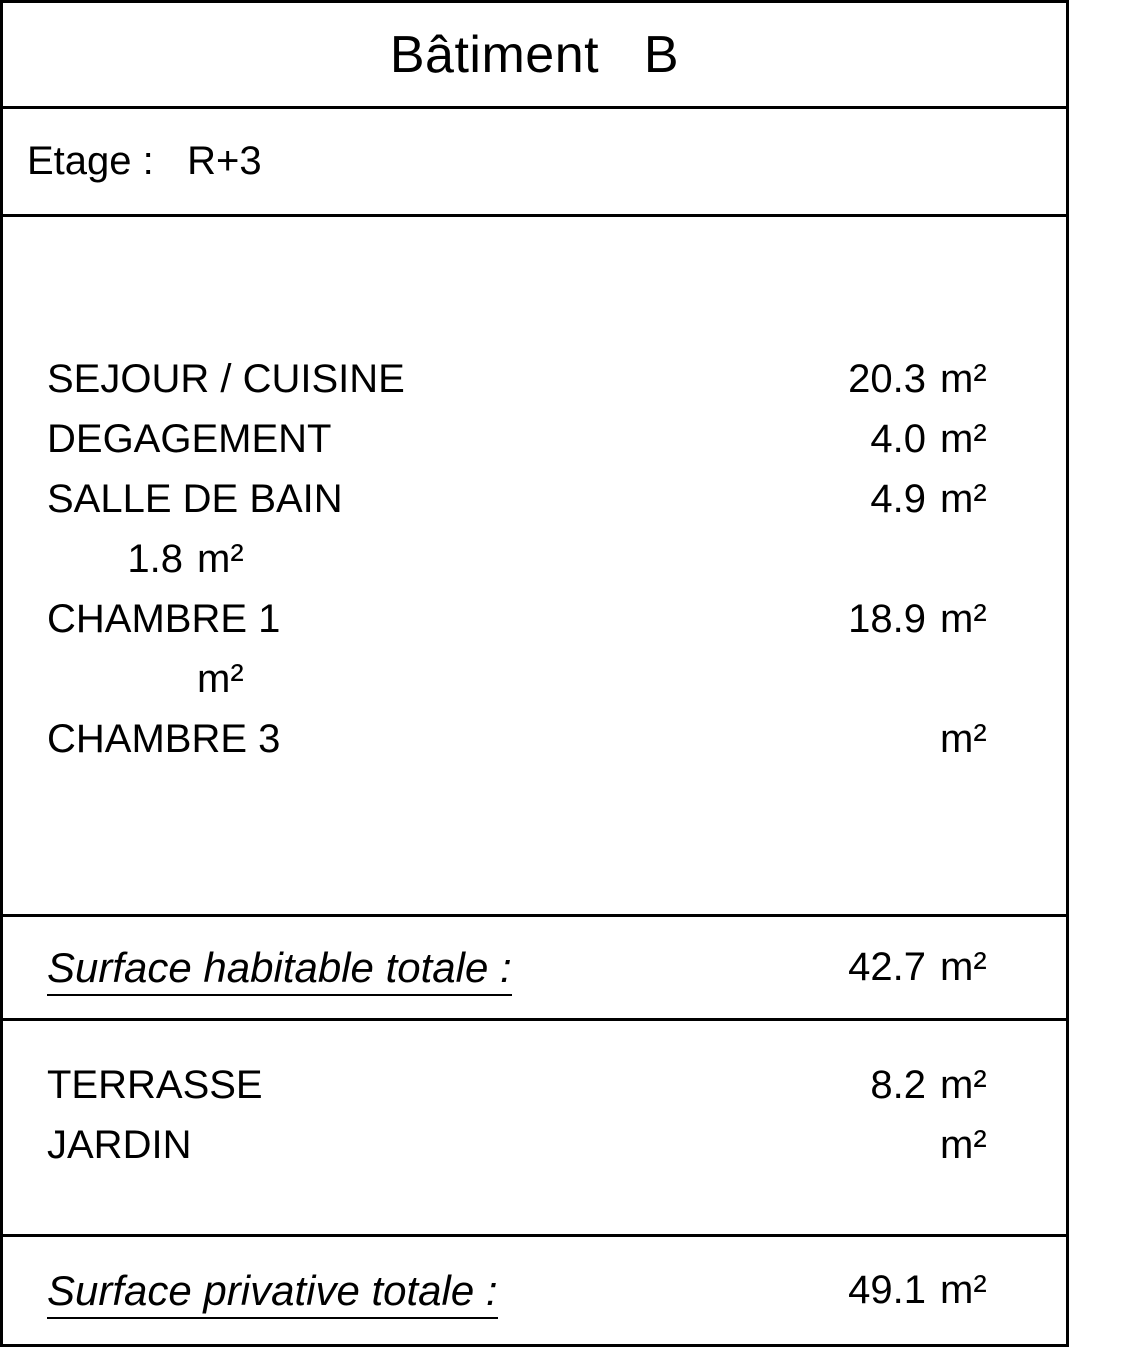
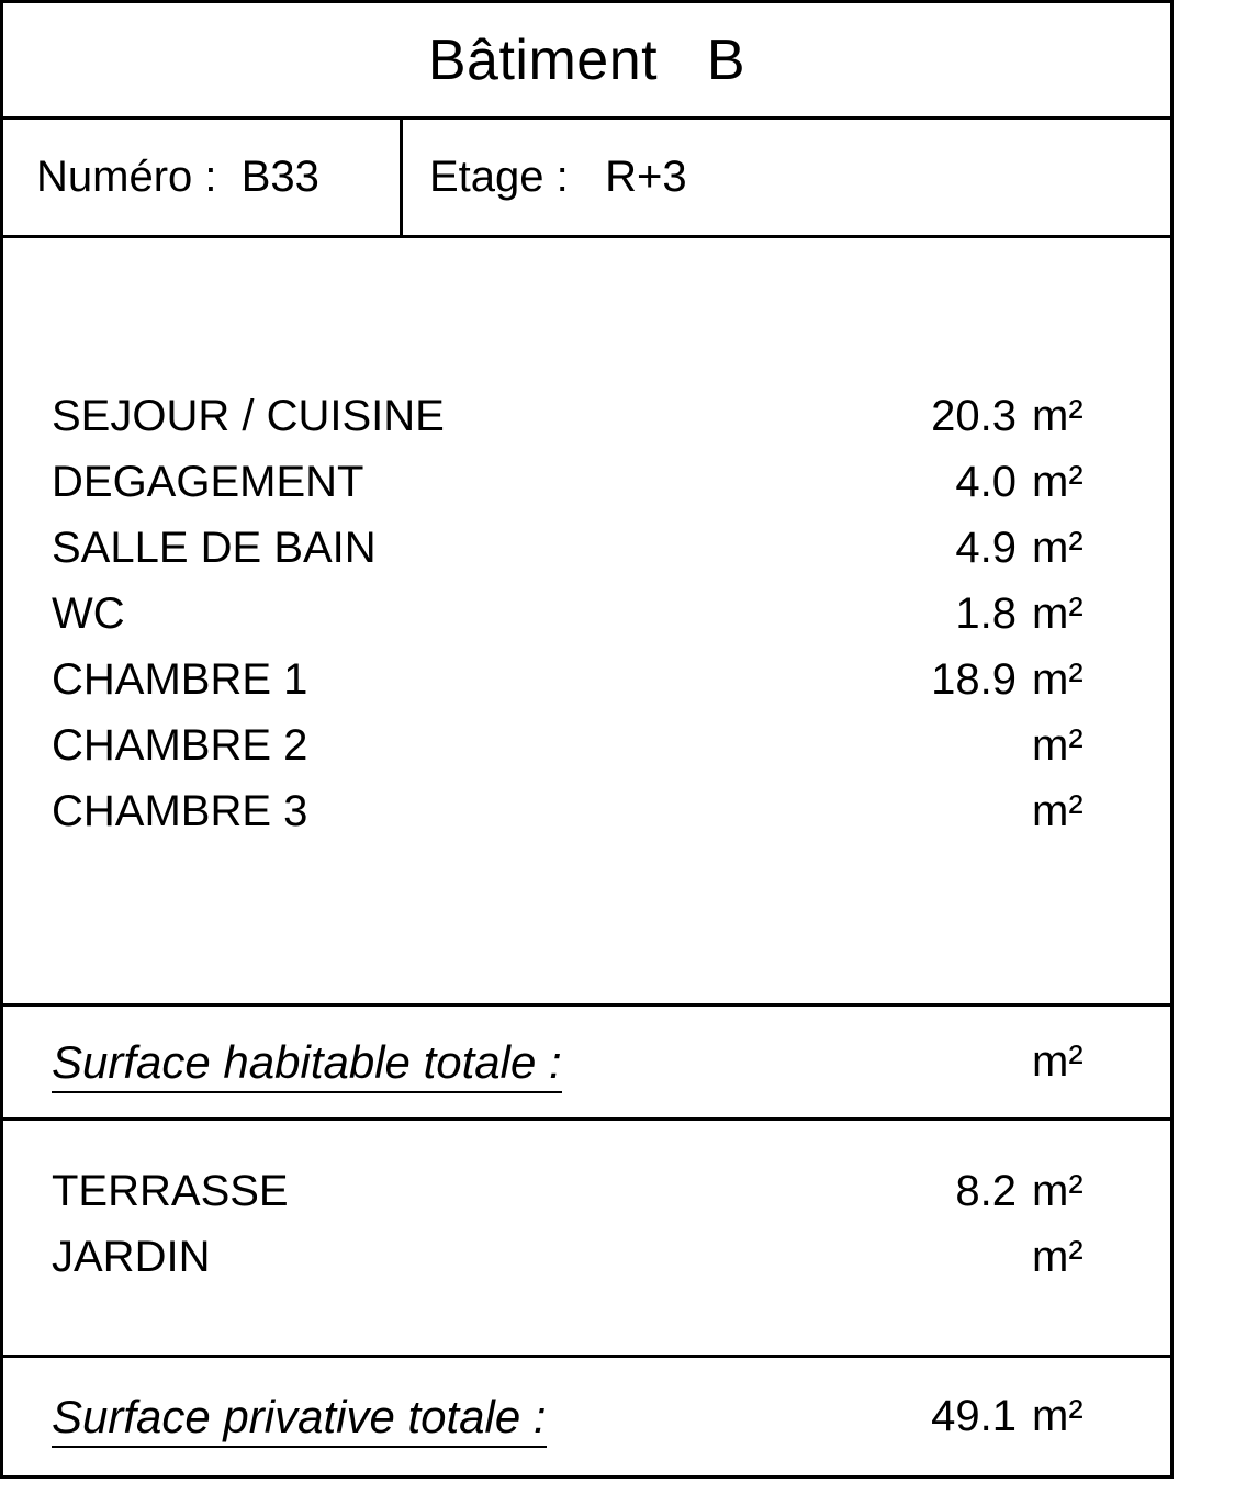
  Bâtiment B
+ Numéro : B33
  Etage : R+3
  SEJOUR / CUISINE
  20.3
  m²
  DEGAGEMENT
  4.0
  m²
  SALLE DE BAIN
  4.9
  m²
+ WC
  1.8
  m²
  CHAMBRE 1
  18.9
  m²
+ CHAMBRE 2
  m²
  CHAMBRE 3
  m²
  Surface habitable totale :
- 42.7
  m²
  TERRASSE
  8.2
  m²
  JARDIN
  m²
  Surface privative totale :
  49.1
  m²
